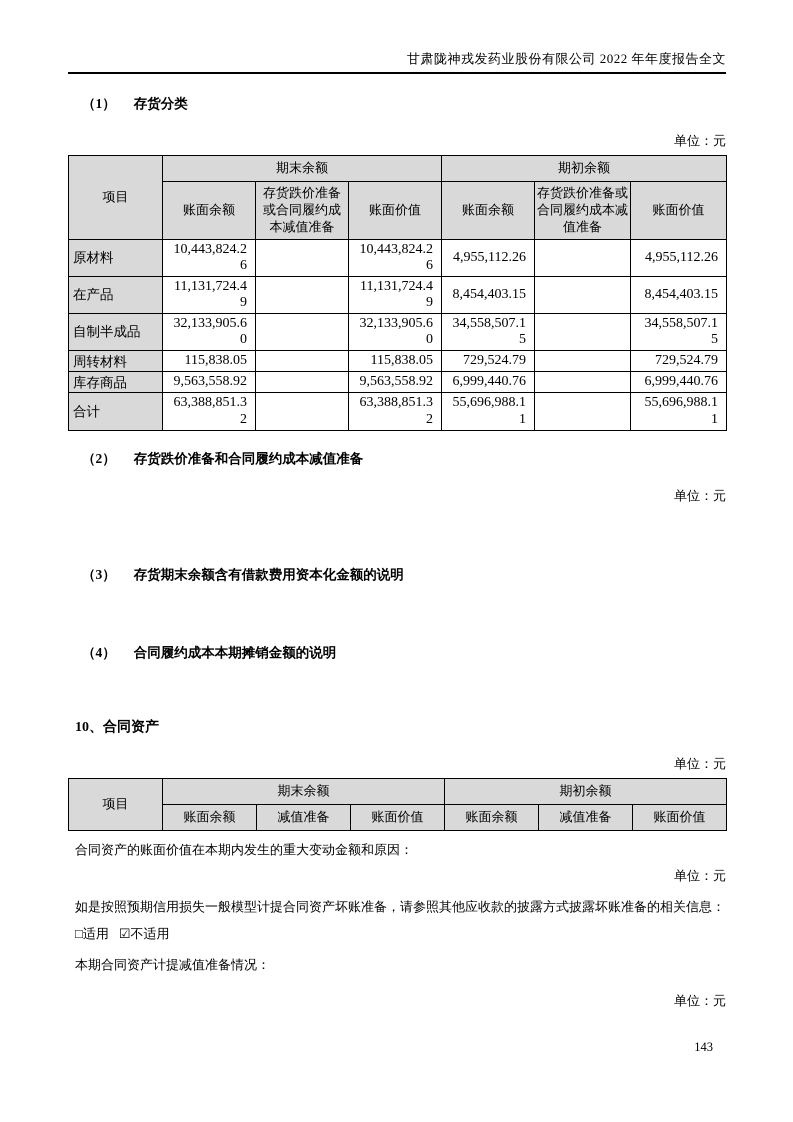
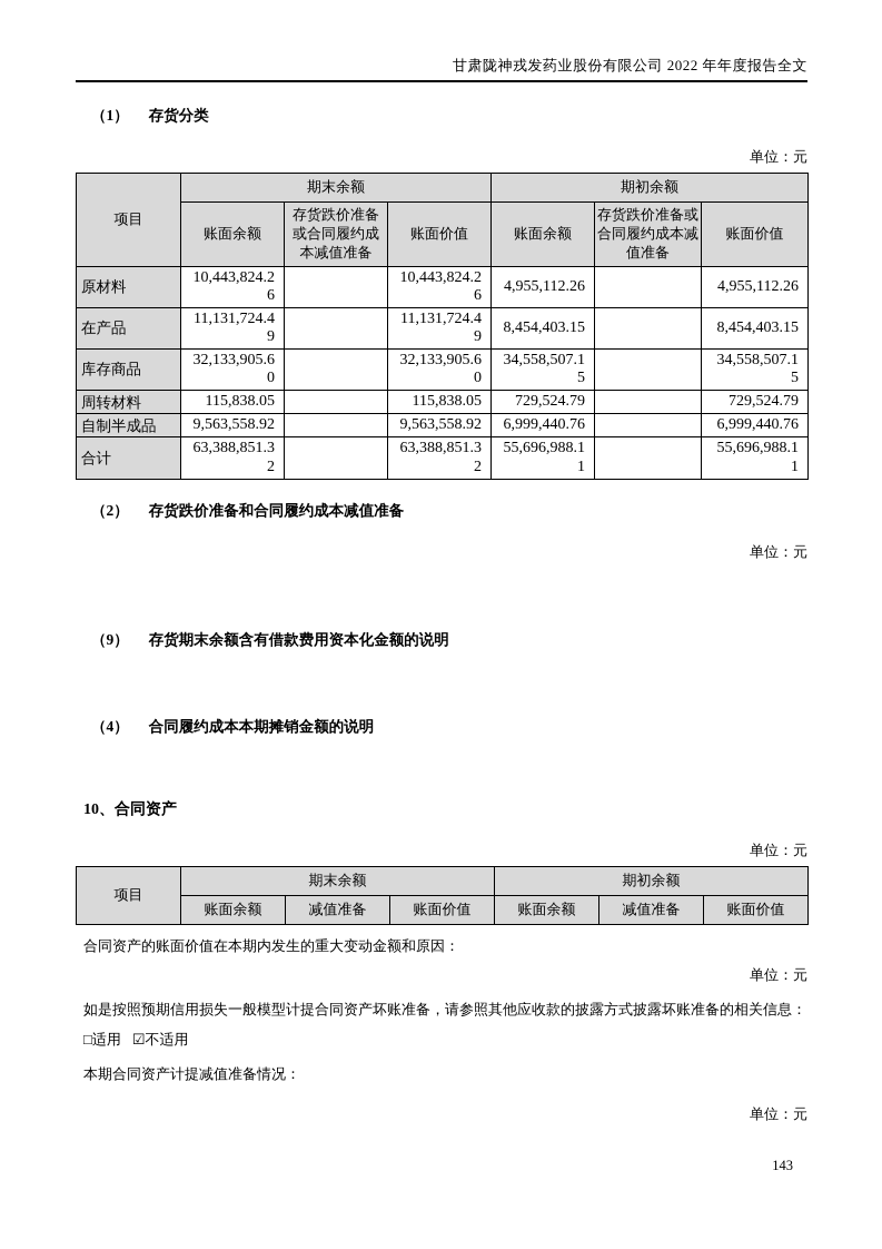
  甘肃陇神戎发药业股份有限公司 2022 年年度报告全文
  （1） 存货分类
  单位：元
  项目	期末余额	期初余额
  账面余额	存货跌价准备或合同履约成本减值准备	账面价值	账面余额	存货跌价准备或合同履约成本减值准备	账面价值
  原材料	10,443,824.26		10,443,824.26	4,955,112.26		4,955,112.26
  在产品	11,131,724.49		11,131,724.49	8,454,403.15		8,454,403.15
- 自制半成品	32,133,905.60		32,133,905.60	34,558,507.15		34,558,507.15
+ 库存商品	32,133,905.60		32,133,905.60	34,558,507.15		34,558,507.15
  周转材料	115,838.05		115,838.05	729,524.79		729,524.79
- 库存商品	9,563,558.92		9,563,558.92	6,999,440.76		6,999,440.76
+ 自制半成品	9,563,558.92		9,563,558.92	6,999,440.76		6,999,440.76
  合计	63,388,851.32		63,388,851.32	55,696,988.11		55,696,988.11
  （2） 存货跌价准备和合同履约成本减值准备
  单位：元
- （3） 存货期末余额含有借款费用资本化金额的说明
+ （9） 存货期末余额含有借款费用资本化金额的说明
  （4） 合同履约成本本期摊销金额的说明
  10、合同资产
  单位：元
  项目	期末余额	期初余额
  账面余额	减值准备	账面价值	账面余额	减值准备	账面价值
  合同资产的账面价值在本期内发生的重大变动金额和原因：
  单位：元
  如是按照预期信用损失一般模型计提合同资产坏账准备，请参照其他应收款的披露方式披露坏账准备的相关信息：
  □适用 ☑不适用
  本期合同资产计提减值准备情况：
  单位：元
  143
